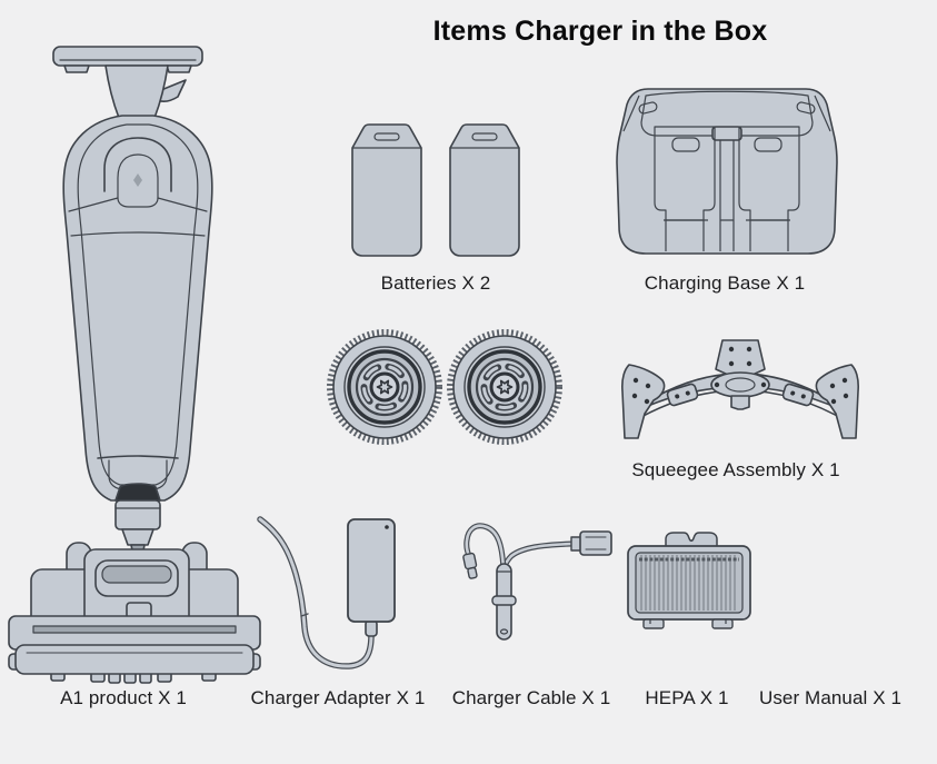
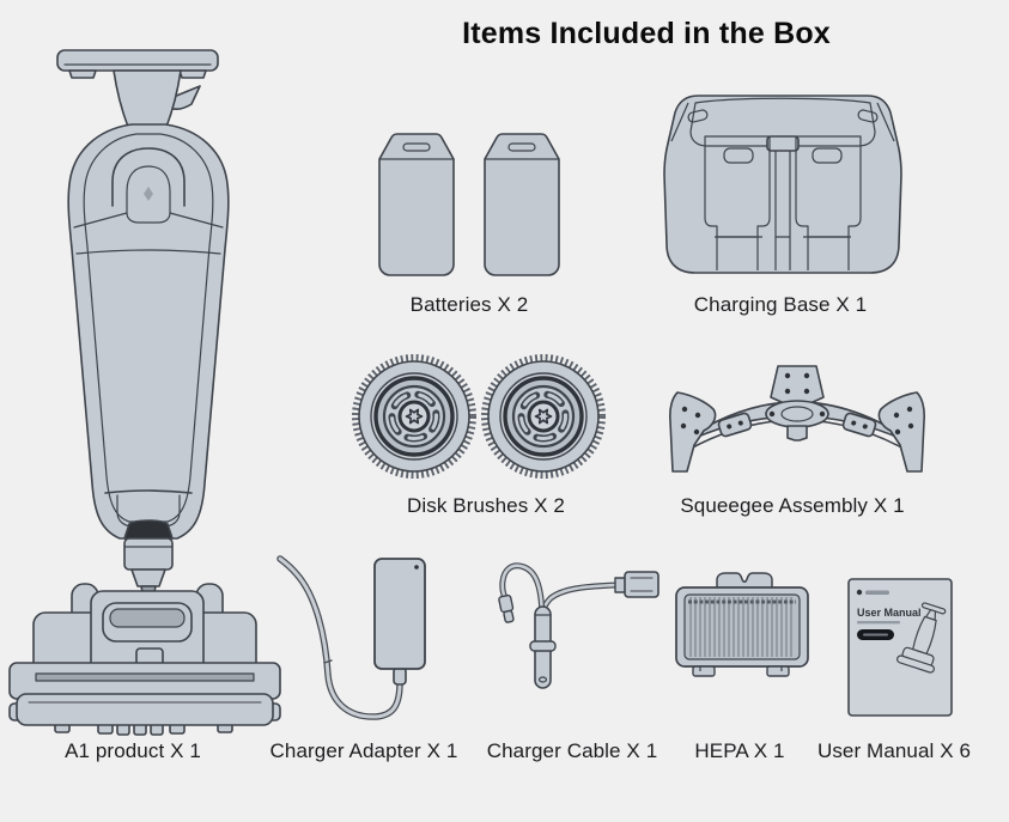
- Items Charger in the Box
+ Items Included in the Box
  A1 product X 1
  Batteries X 2
  Charging Base X 1
+ Disk Brushes X 2
  Squeegee Assembly X 1
  Charger Adapter X 1
  Charger Cable X 1
  HEPA X 1
+ User Manual
- User Manual X 1
+ User Manual X 6
